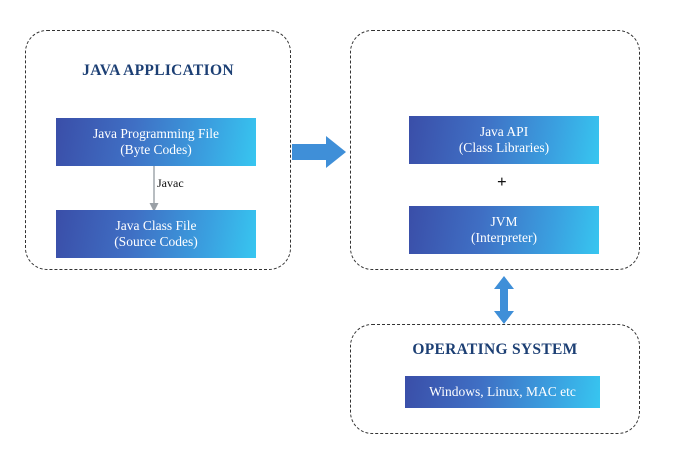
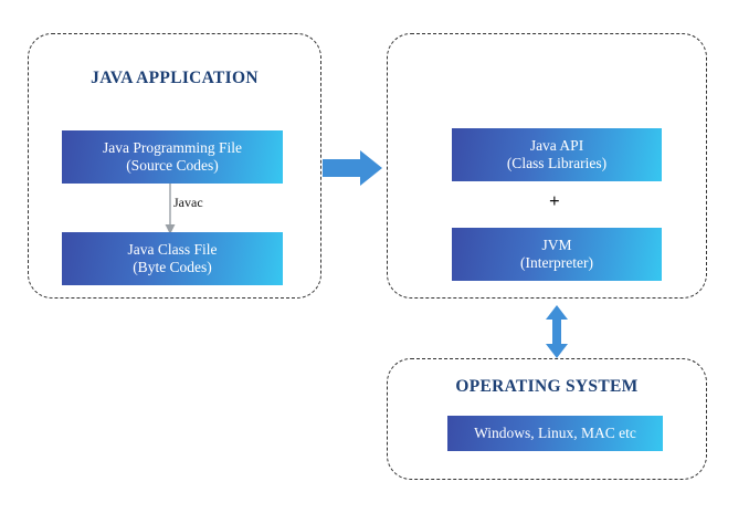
  JAVA APPLICATION
  Java Programming File
- (Byte Codes)
+ (Source Codes)
  Javac
  Java Class File
- (Source Codes)
+ (Byte Codes)
  Java API
  (Class Libraries)
  +
  JVM
  (Interpreter)
  OPERATING SYSTEM
  Windows, Linux, MAC etc
